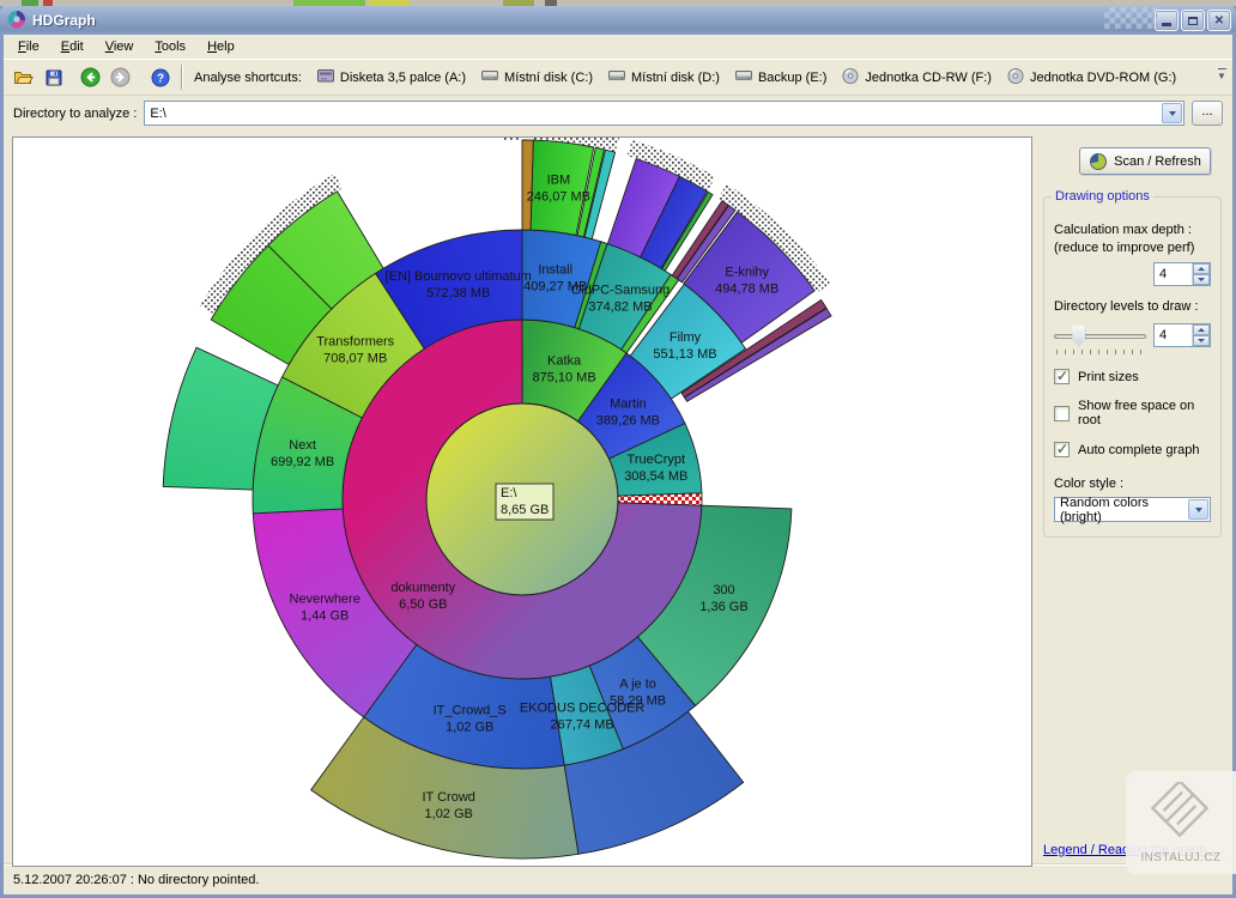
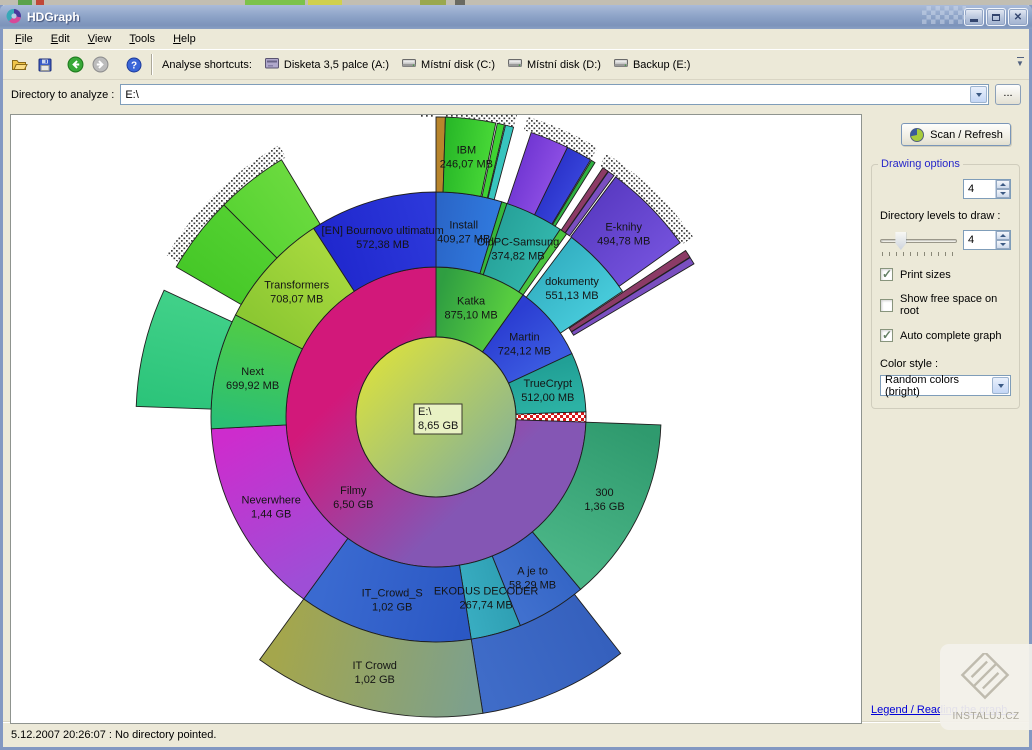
  HDGraph
  ✕
  File
  Edit
  View
  Tools
  Help
  ?
  Analyse shortcuts:
  Disketa 3,5 palce (A:)
  Místní disk (C:)
  Místní disk (D:)
  Backup (E:)
- Jednotka CD-RW (F:)
- Jednotka DVD-ROM (G:)
  ▼
  Directory to analyze :
  E:\
  ...
  E:\
  8,65 GB
  Katka
  875,10 MB
  Martin
- 389,26 MB
+ 724,12 MB
  TrueCrypt
- 308,54 MB
+ 512,00 MB
- dokumenty
+ Filmy
  6,50 GB
  Install
  409,27 MB
  OldPC-Samsung
  374,82 MB
- Filmy
+ dokumenty
  551,13 MB
  300
  1,36 GB
  A je to
  58,29 MB
  EKODUS DECODER
  267,74 MB
  IT_Crowd_S
  1,02 GB
  Neverwhere
  1,44 GB
  Next
  699,92 MB
  Transformers
  708,07 MB
  [EN] Bournovo ultimatum
  572,38 MB
  IBM
  246,07 MB
  E-knihy
  494,78 MB
  IT Crowd
  1,02 GB
  Scan / Refresh
  Drawing options
- Calculation max depth :
- (reduce to improve perf)
  4
  Directory levels to draw :
  4
  Print sizes
  Show free space on root
  Auto complete graph
  Color style :
  Random colors (bright)
  5.12.2007 20:26:07 : No directory pointed.
  INSTALUJ.CZ
